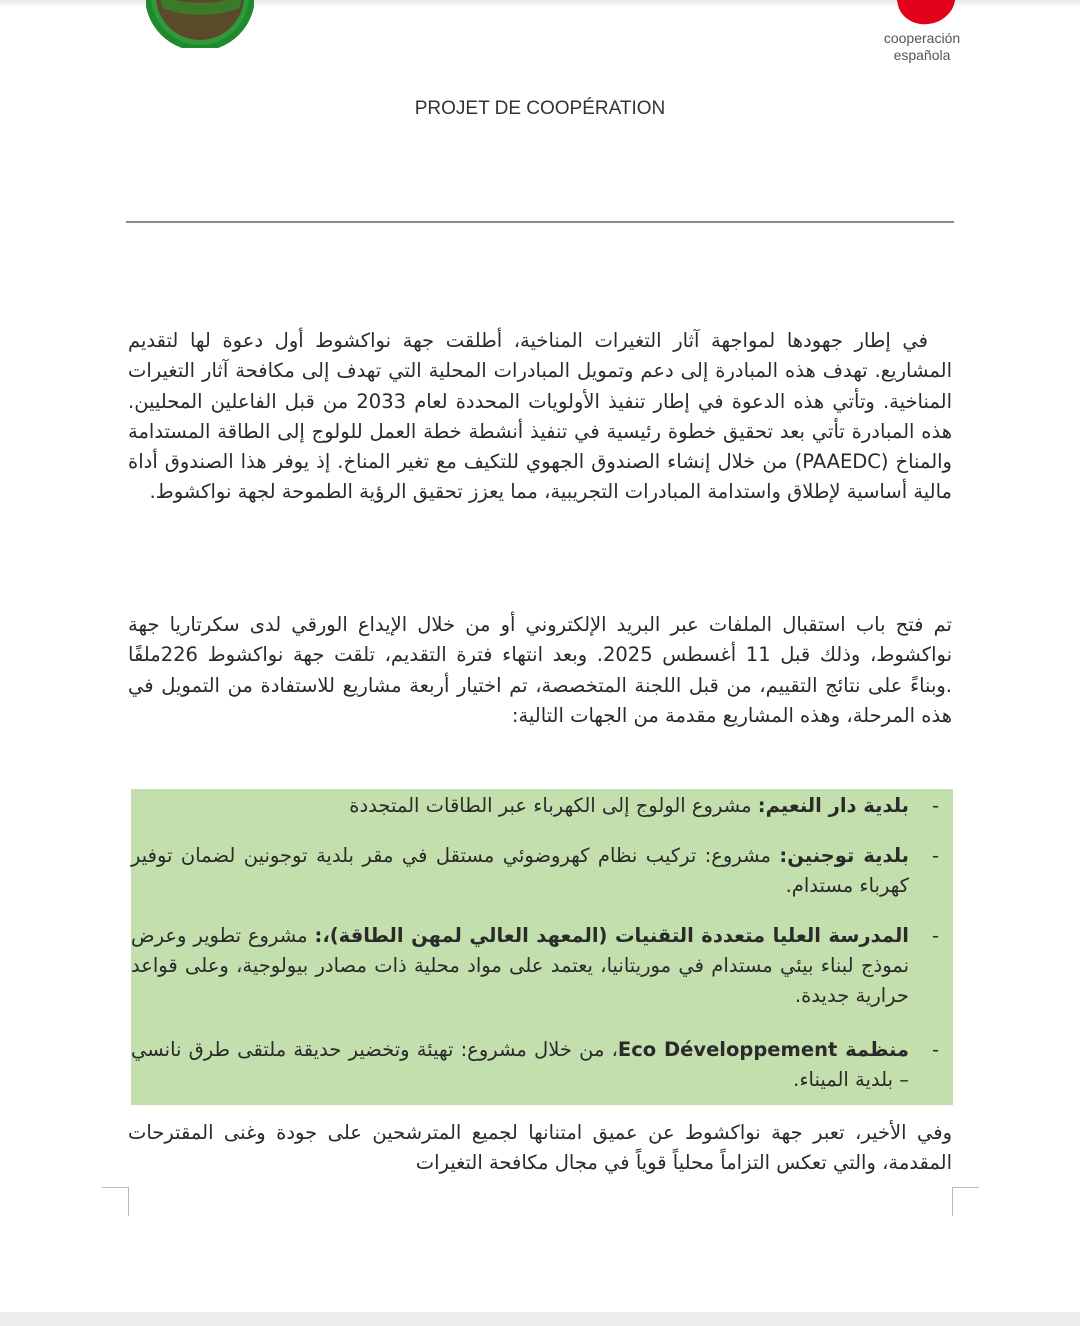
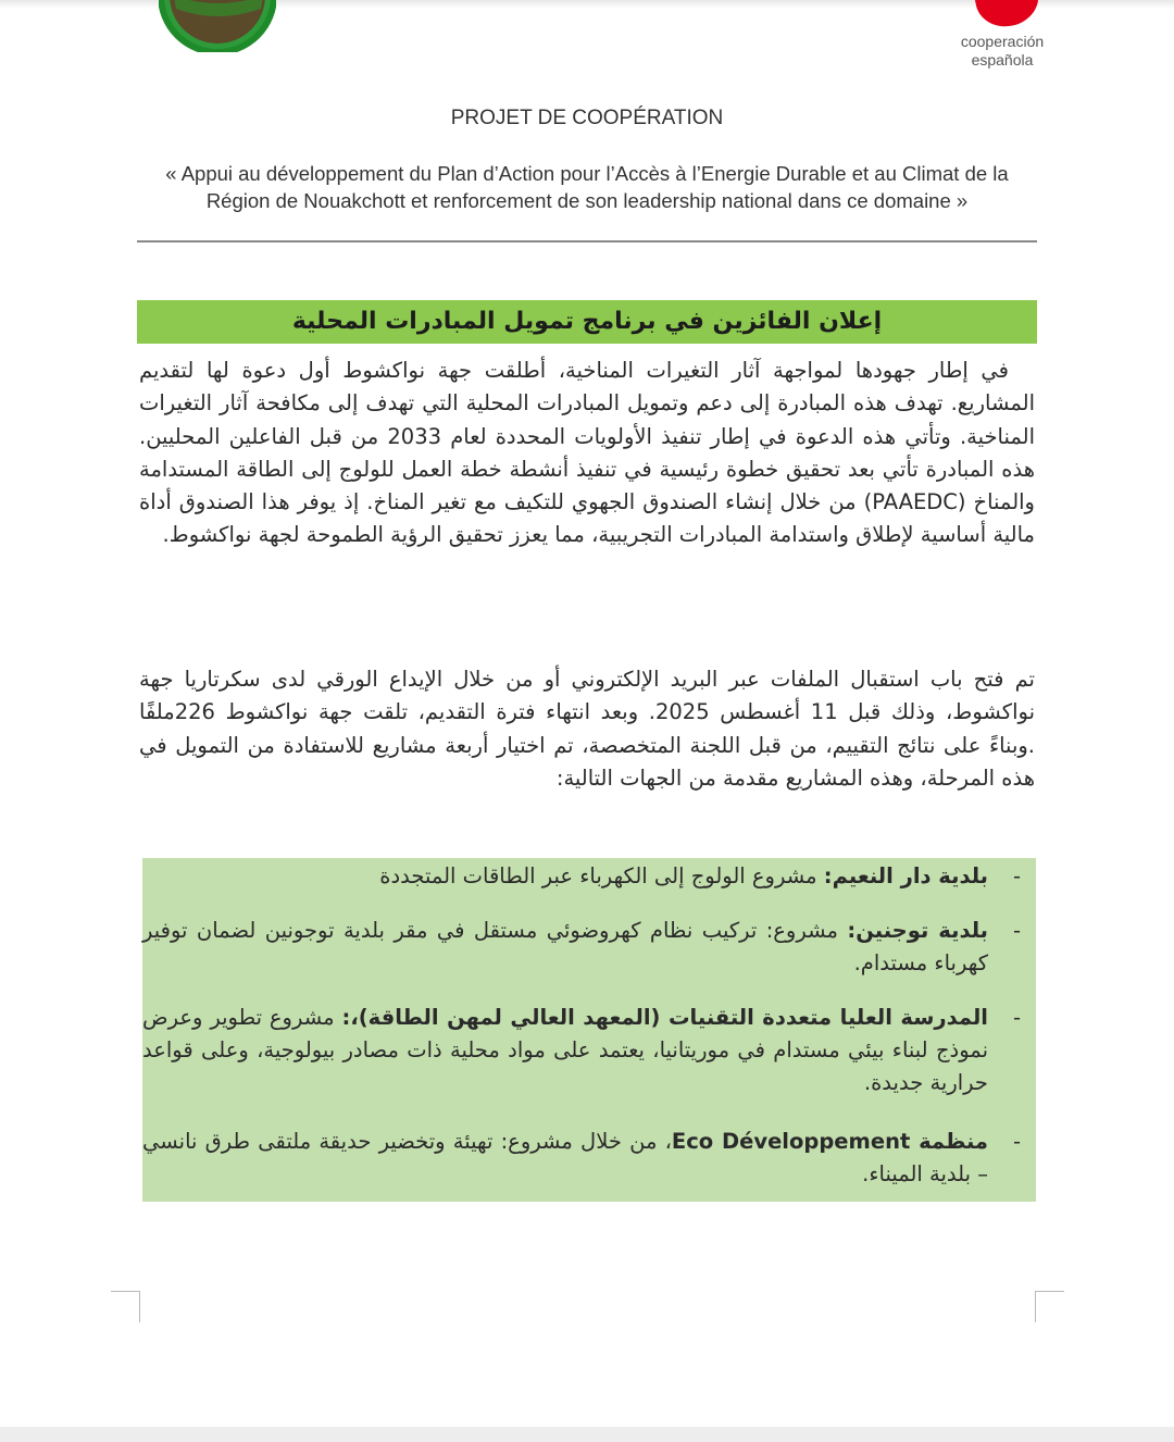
  cooperación
  española
  PROJET DE COOPÉRATION
+ « Appui au développement du Plan d’Action pour l’Accès à l’Energie Durable et au Climat de la Région de Nouakchott et renforcement de son leadership national dans ce domaine »
+ إعلان الفائزين في برنامج تمويل المبادرات المحلية
  في إطار جهودها لمواجهة آثار التغيرات المناخية، أطلقت جهة نواكشوط أول دعوة لها لتقديم المشاريع. تهدف هذه المبادرة إلى دعم وتمويل المبادرات المحلية التي تهدف إلى مكافحة آثار التغيرات المناخية. وتأتي هذه الدعوة في إطار تنفيذ الأولويات المحددة لعام 2033 من قبل الفاعلين المحليين. هذه المبادرة تأتي بعد تحقيق خطوة رئيسية في تنفيذ أنشطة خطة العمل للولوج إلى الطاقة المستدامة والمناخ (PAAEDC) من خلال إنشاء الصندوق الجهوي للتكيف مع تغير المناخ. إذ يوفر هذا الصندوق أداة مالية أساسية لإطلاق واستدامة المبادرات التجريبية، مما يعزز تحقيق الرؤية الطموحة لجهة نواكشوط.
  تم فتح باب استقبال الملفات عبر البريد الإلكتروني أو من خلال الإيداع الورقي لدى سكرتاريا جهة نواكشوط، وذلك قبل 11 أغسطس 2025. وبعد انتهاء فترة التقديم، تلقت جهة نواكشوط 226ملفًا .وبناءً على نتائج التقييم، من قبل اللجنة المتخصصة، تم اختيار أربعة مشاريع للاستفادة من التمويل في هذه المرحلة، وهذه المشاريع مقدمة من الجهات التالية:
  -
  بلدية دار النعيم: مشروع الولوج إلى الكهرباء عبر الطاقات المتجددة
  -
  بلدية توجنين: مشروع: تركيب نظام كهروضوئي مستقل في مقر بلدية توجونين لضمان توفير كهرباء مستدام.
  -
  المدرسة العليا متعددة التقنيات (المعهد العالي لمهن الطاقة)،: مشروع تطوير وعرض نموذج لبناء بيئي مستدام في موريتانيا، يعتمد على مواد محلية ذات مصادر بيولوجية، وعلى قواعد حرارية جديدة.
  -
  منظمة Eco Développement، من خلال مشروع: تهيئة وتخضير حديقة ملتقى طرق نانسي – بلدية الميناء.
- وفي الأخير، تعبر جهة نواكشوط عن عميق امتنانها لجميع المترشحين على جودة وغنى المقترحات المقدمة، والتي تعكس التزاماً محلياً قوياً في مجال مكافحة التغيرات
